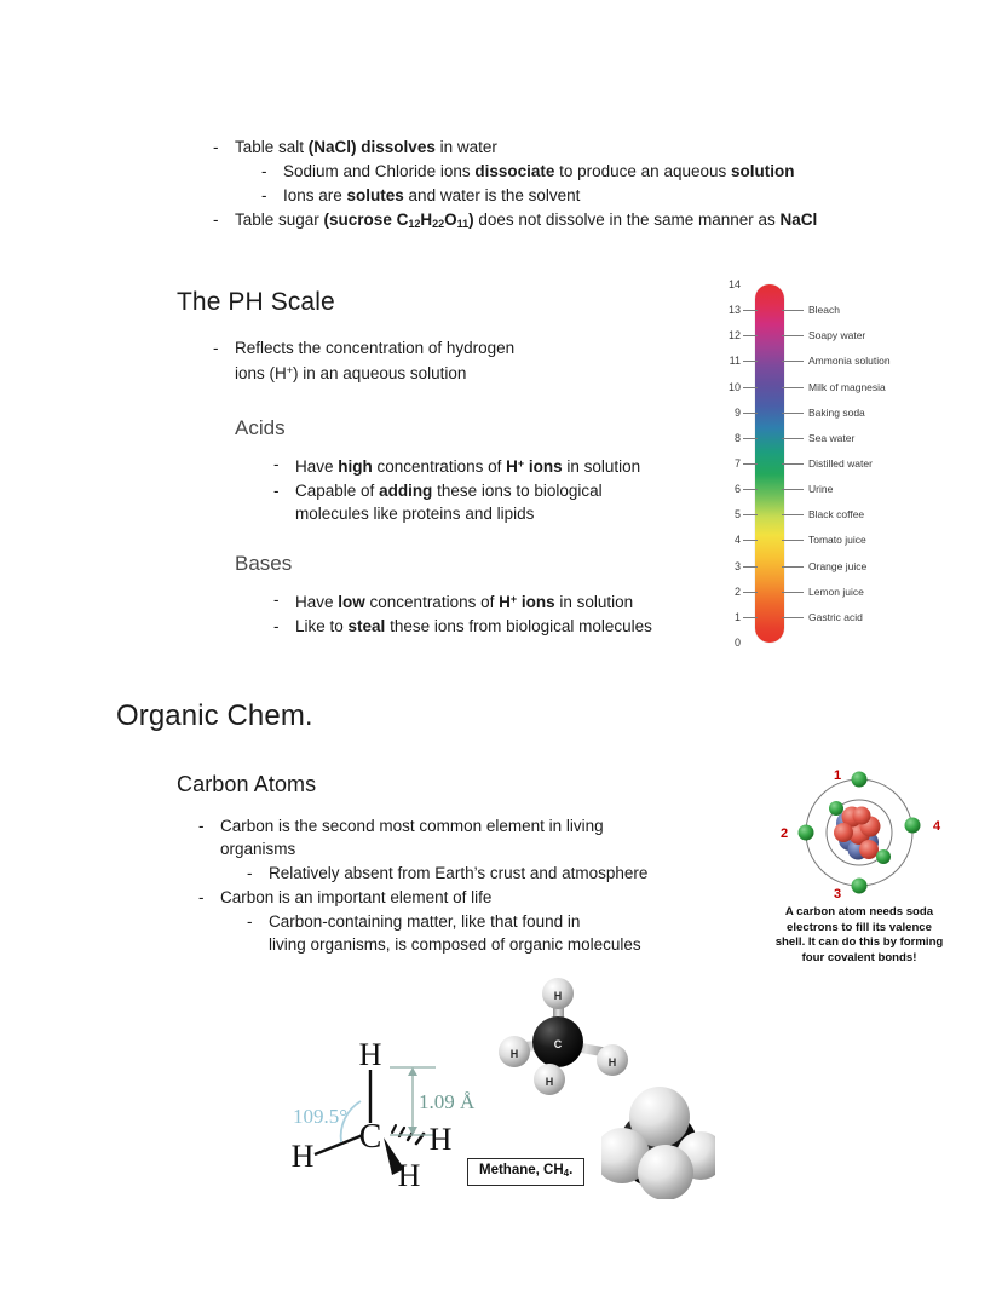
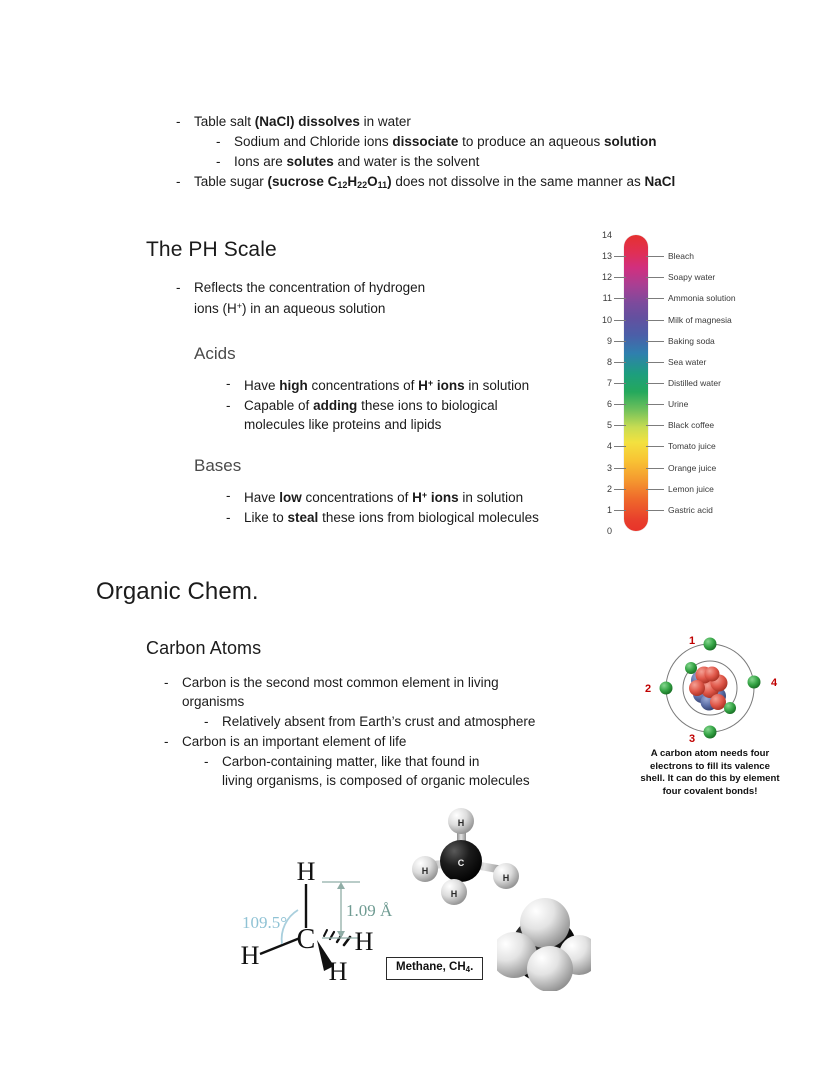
  -
  Table salt (NaCl) dissolves in water
  -
  Sodium and Chloride ions dissociate to produce an aqueous solution
  -
  Ions are solutes and water is the solvent
  -
  Table sugar (sucrose C12H22O11) does not dissolve in the same manner as NaCl
  The PH Scale
  -
  Reflects the concentration of hydrogen
  ions (H+) in an aqueous solution
  Acids
  -
  Have high concentrations of H+ ions in solution
  -
  Capable of adding these ions to biological
  molecules like proteins and lipids
  Bases
  -
  Have low concentrations of H+ ions in solution
  -
  Like to steal these ions from biological molecules
  14
  13
  12
  11
  10
  9
  8
  7
  6
  5
  4
  3
  2
  1
  0
  Bleach
  Soapy water
  Ammonia solution
  Milk of magnesia
  Baking soda
  Sea water
  Distilled water
  Urine
  Black coffee
  Tomato juice
  Orange juice
  Lemon juice
  Gastric acid
  Organic Chem.
  Carbon Atoms
  -
  Carbon is the second most common element in living
  organisms
  -
  Relatively absent from Earth’s crust and atmosphere
  -
  Carbon is an important element of life
  -
  Carbon-containing matter, like that found in
  living organisms, is composed of organic molecules
  1
  2
  3
  4
- A carbon atom needs soda
+ A carbon atom needs four
  electrons to fill its valence
- shell. It can do this by forming
+ shell. It can do this by element
  four covalent bonds!
  H
  H
  H
  H
  C
  109.5°
  1.09 Å
  C
  H
  H
  H
  H
  Methane, CH4.
